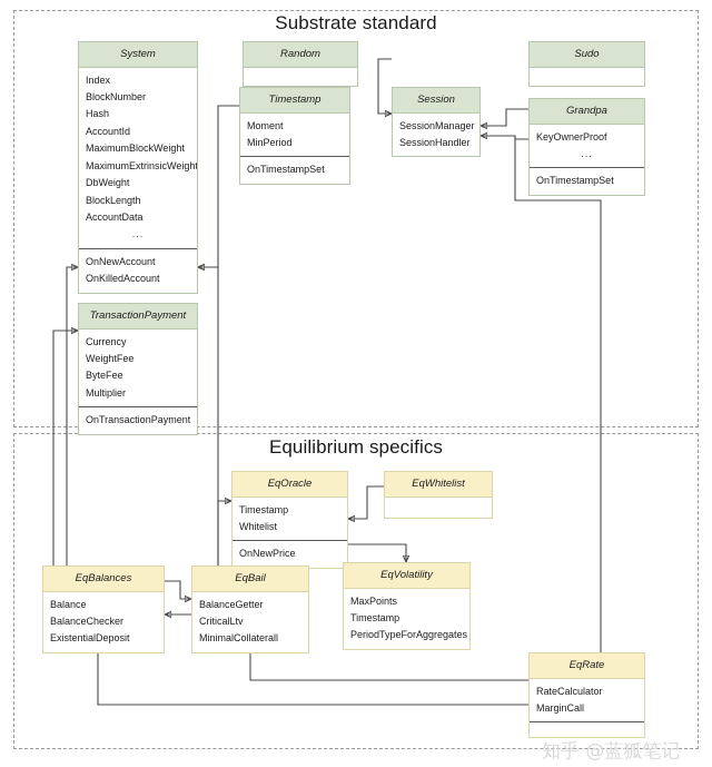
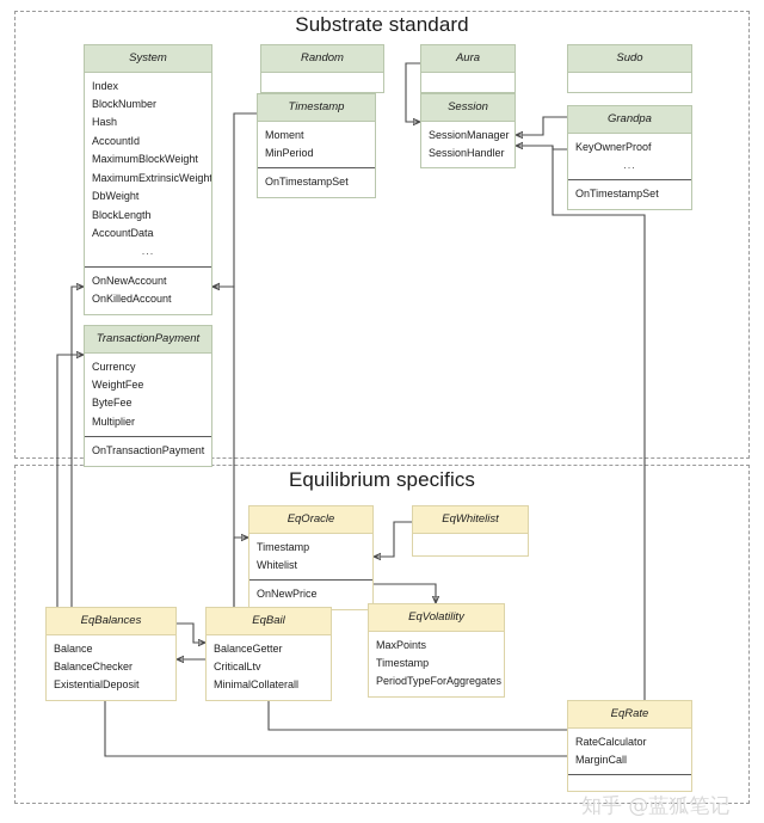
  Substrate standard
  Equilibrium specifics
  System
  Index
  BlockNumber
  Hash
  AccountId
  MaximumBlockWeight
  MaximumExtrinsicWeight
  DbWeight
  BlockLength
  AccountData
  ...
  OnNewAccount
  OnKilledAccount
  Random
+ Aura
  Sudo
  Timestamp
  Moment
  MinPeriod
  OnTimestampSet
  Session
  SessionManager
  SessionHandler
  Grandpa
  KeyOwnerProof
  ...
  OnTimestampSet
  TransactionPayment
  Currency
  WeightFee
  ByteFee
  Multiplier
  OnTransactionPayment
  EqOracle
  Timestamp
  Whitelist
  OnNewPrice
  EqWhitelist
  EqBalances
  Balance
  BalanceChecker
  ExistentialDeposit
  EqBail
  BalanceGetter
  CriticalLtv
  MinimalCollaterall
  EqVolatility
  MaxPoints
  Timestamp
  PeriodTypeForAggregates
  EqRate
  RateCalculator
  MarginCall
  知乎 @蓝狐笔记
